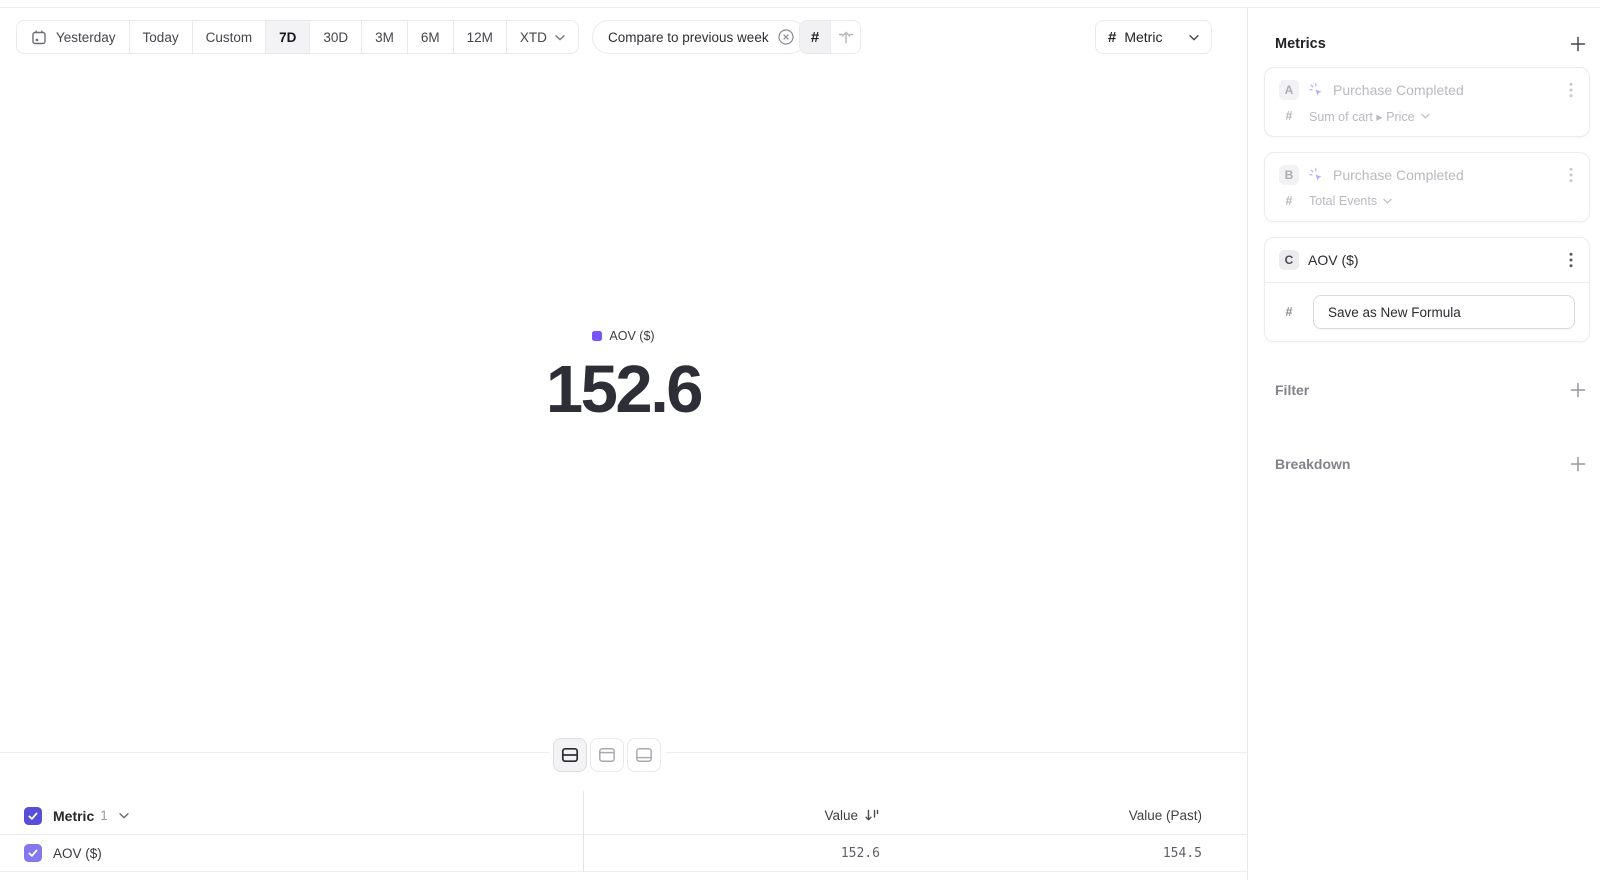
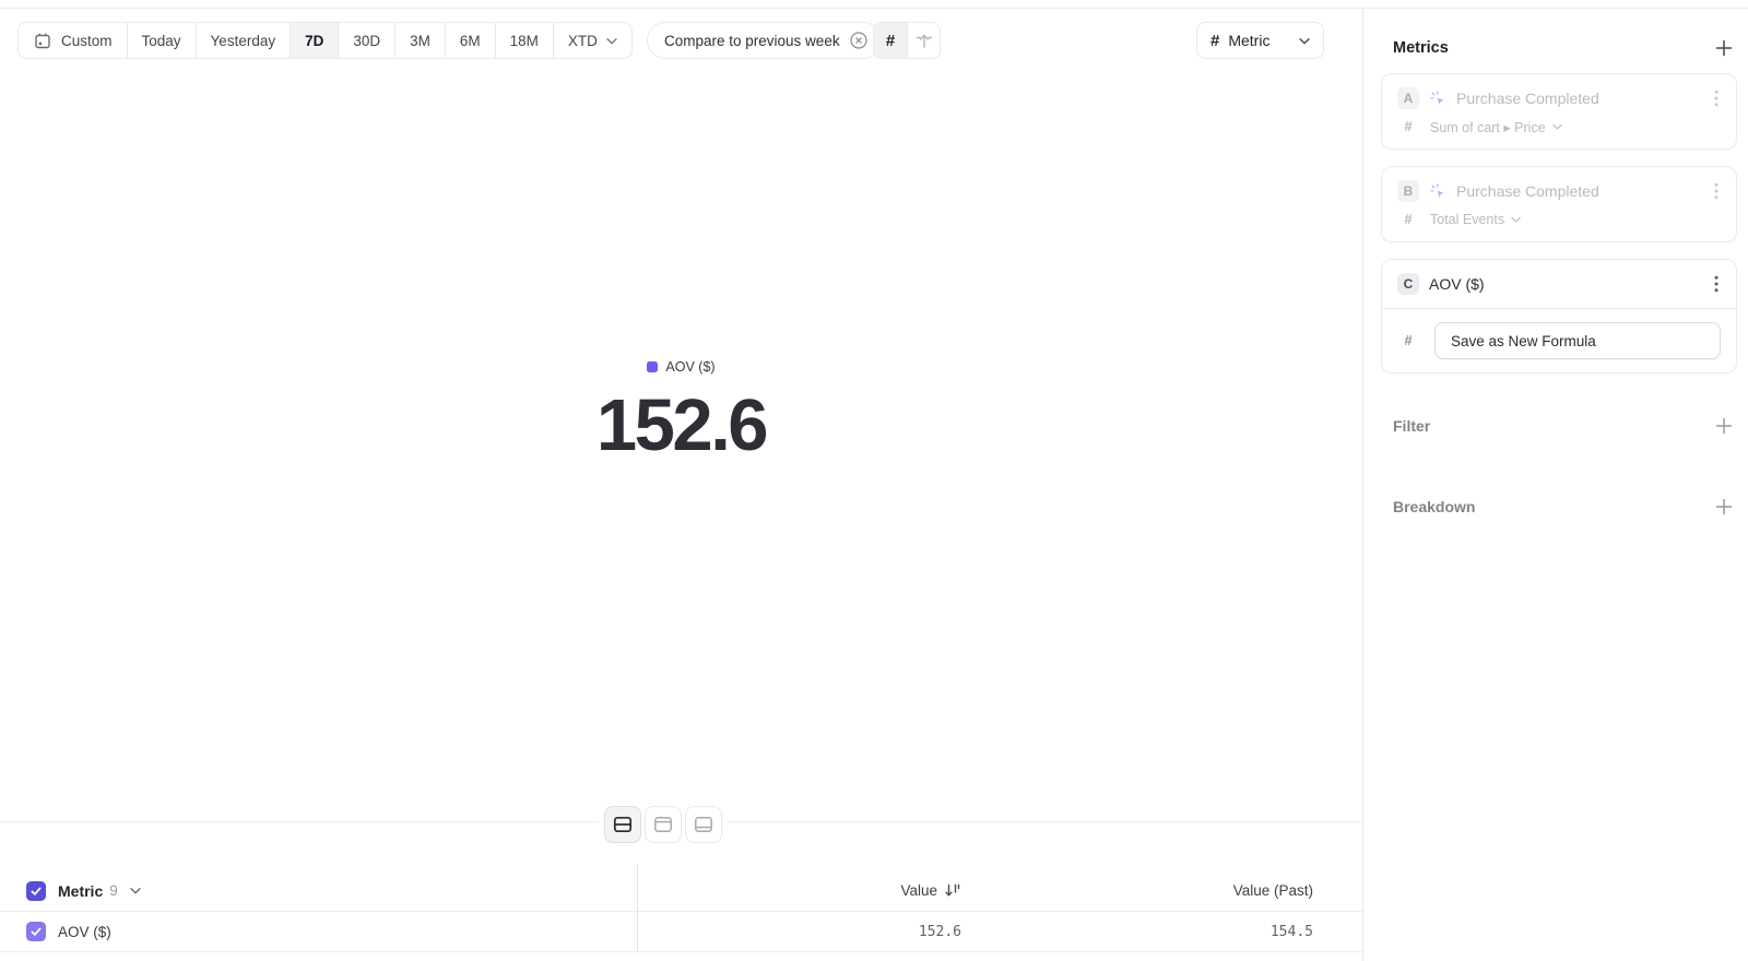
- Yesterday
+ Custom
  Today
- Custom
+ Yesterday
  7D
  30D
  3M
  6M
- 12M
+ 18M
  XTD
  Compare to previous week
  #
  #
  Metric
  AOV ($)
  152.6
  Metric
- 1
+ 9
  Value
  Value (Past)
  AOV ($)
  152.6
  154.5
  Metrics
  A
  Purchase Completed
  #
  Sum of cart ▸ Price
  B
  Purchase Completed
  #
  Total Events
  C
  AOV ($)
  #
  Save as New Formula
  Filter
  Breakdown
